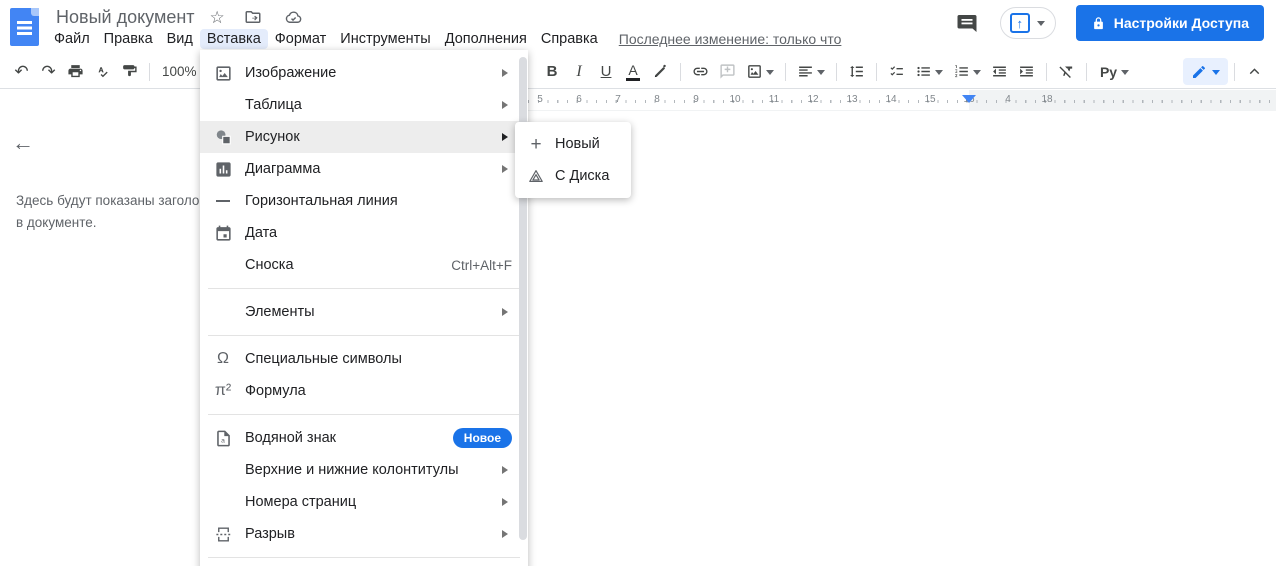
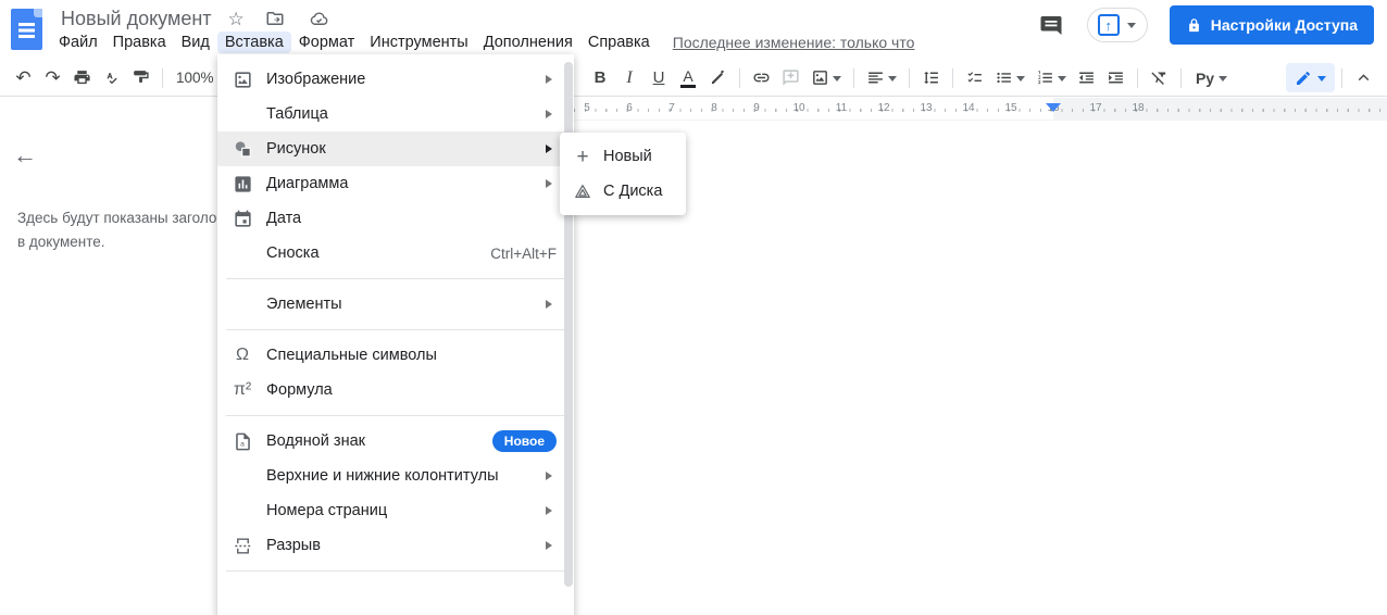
  Новый документ
  ☆
  Файл
  Правка
  Вид
  Вставка
  Формат
  Инструменты
  Дополнения
  Справка
  Последнее изменение: только что
  ↑
  Настройки Доступа
  ↶
  ↷
  100%
  B
  I
  U
  A
  Ру
  5
  6
  7
  8
  9
  10
  11
  12
  13
  14
  15
  16
- 4
+ 17
  18
  ←
  Здесь будут показаны заголо в документе.
  Изображение
  Таблица
  Рисунок
  Диаграмма
- Горизонтальная линия
  Дата
  Сноска
  Ctrl+Alt+F
  Элементы
  Ω
  Специальные символы
  π²
  Формула
  Водяной знак
  Новое
  Верхние и нижние колонтитулы
  Номера страниц
  Разрыв
  +
  Новый
  С Диска
